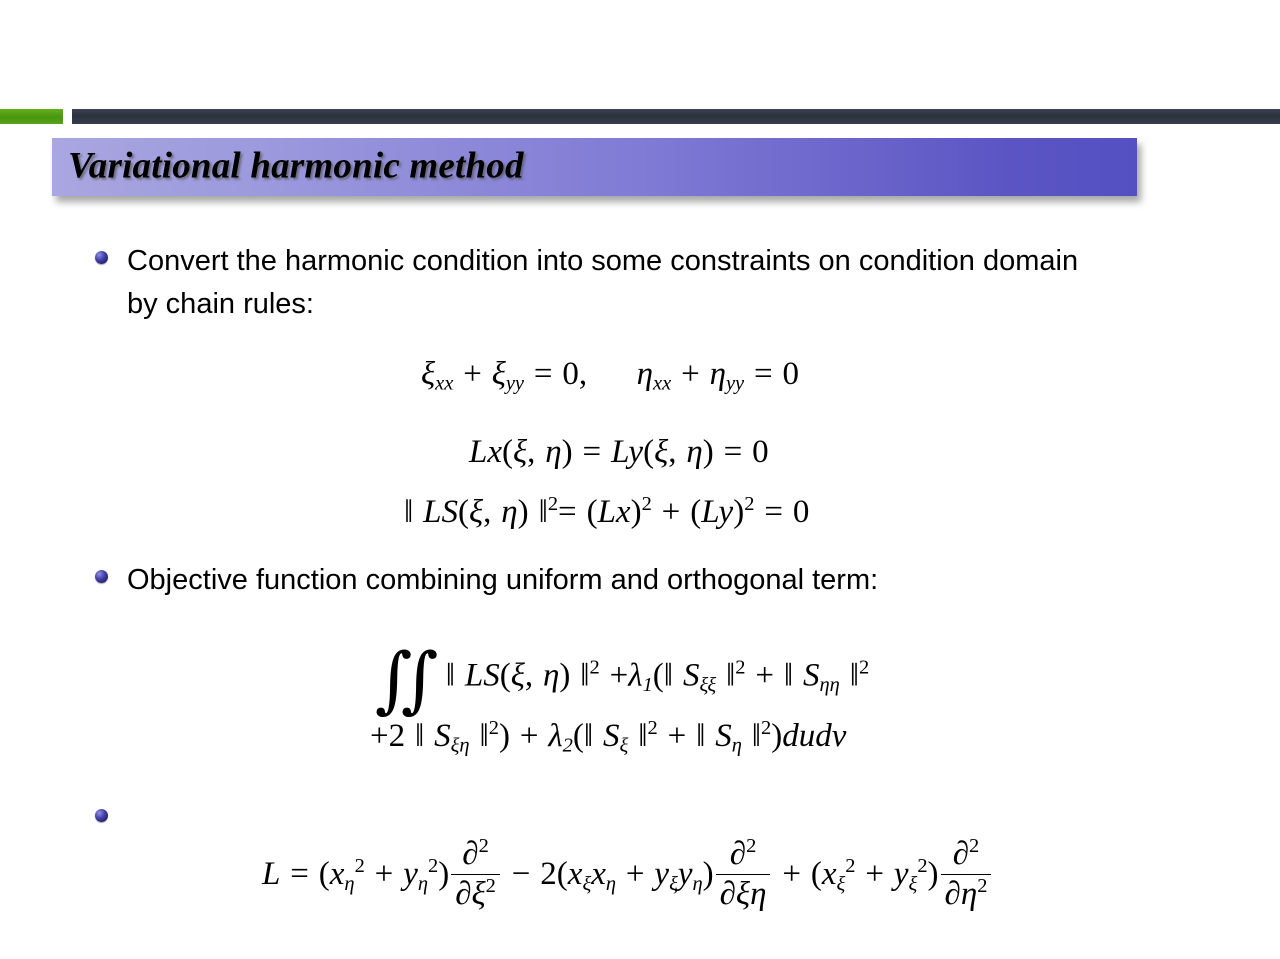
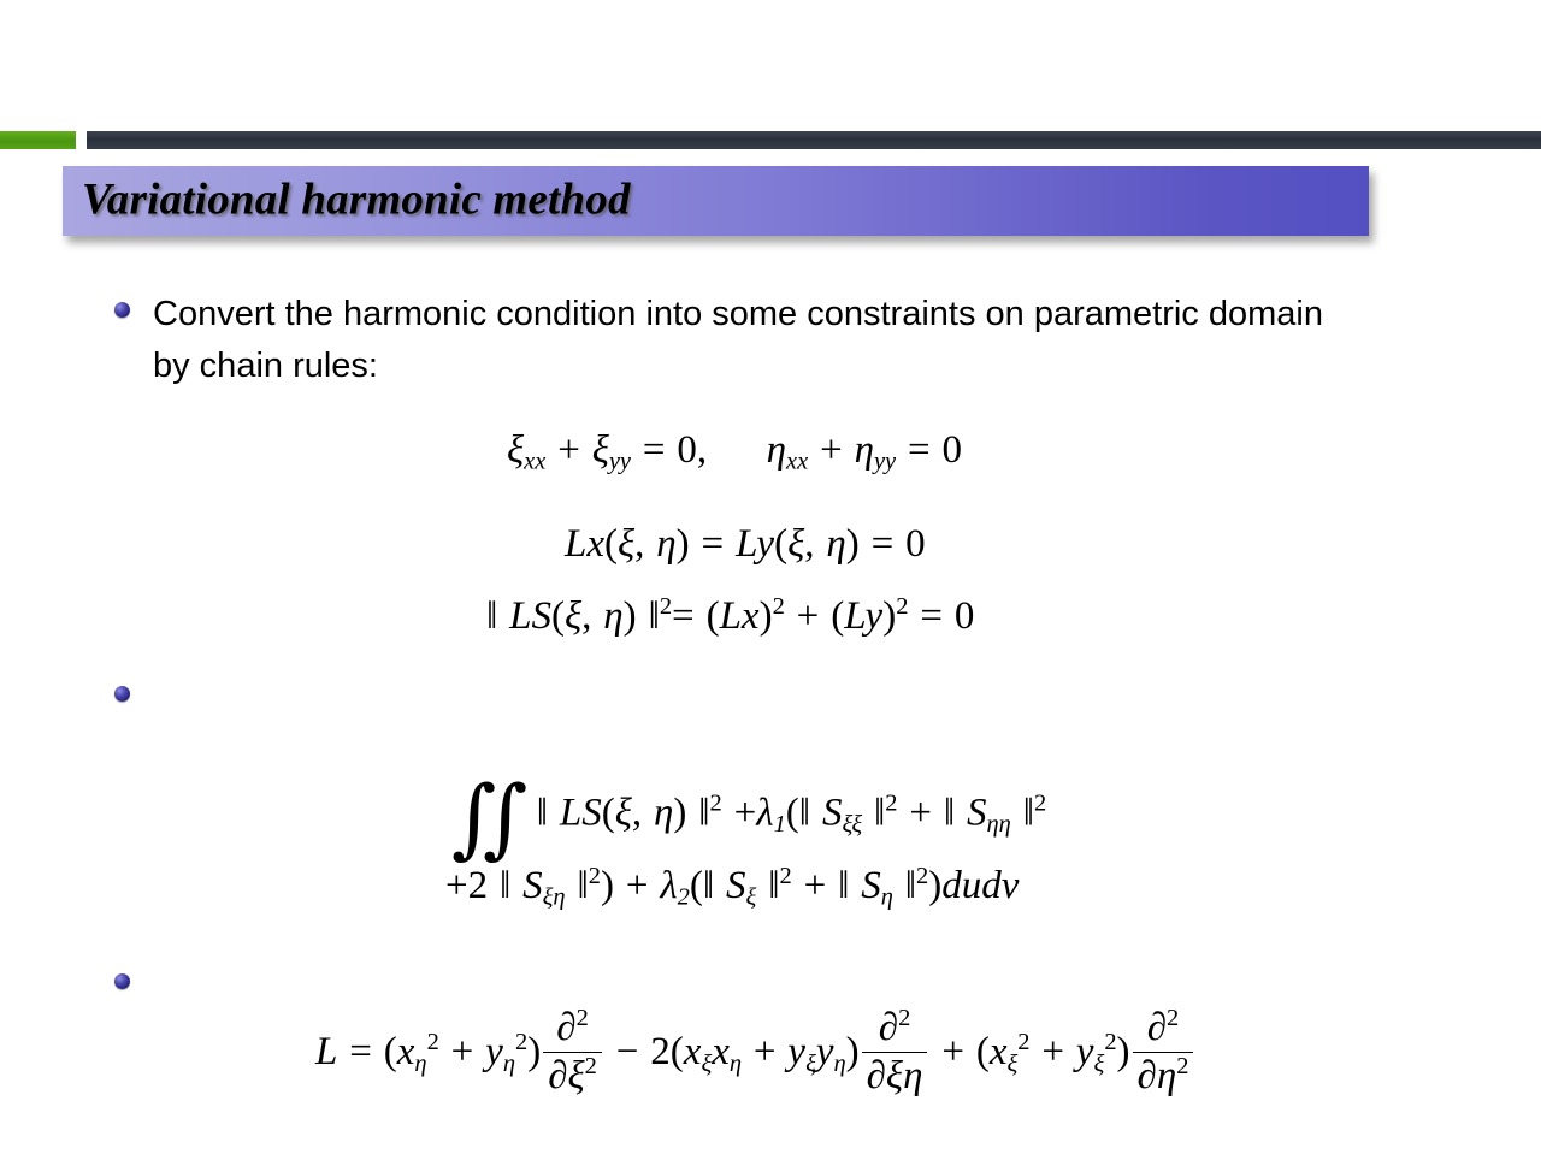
  Variational harmonic method
- Convert the harmonic condition into some constraints on condition domain by chain rules:
+ Convert the harmonic condition into some constraints on parametric domain by chain rules:
  ξxx + ξyy = 0, ηxx + ηyy = 0
  Lx(ξ, η) = Ly(ξ, η) = 0
  ‖ LS(ξ, η) ‖2= (Lx)2 + (Ly)2 = 0
- Objective function combining uniform and orthogonal term:
  ∫∫ ‖ LS(ξ, η) ‖2 +λ1(‖ Sξξ ‖2 + ‖ Sηη ‖2
  +2 ‖ Sξη ‖2) + λ2(‖ Sξ ‖2 + ‖ Sη ‖2)dudv
  L = (xη2 + yη2)
  ∂2
  ∂ξ2
  − 2(xξxη + yξyη)
  ∂2
  ∂ξη
  + (xξ2 + yξ2)
  ∂2
  ∂η2
